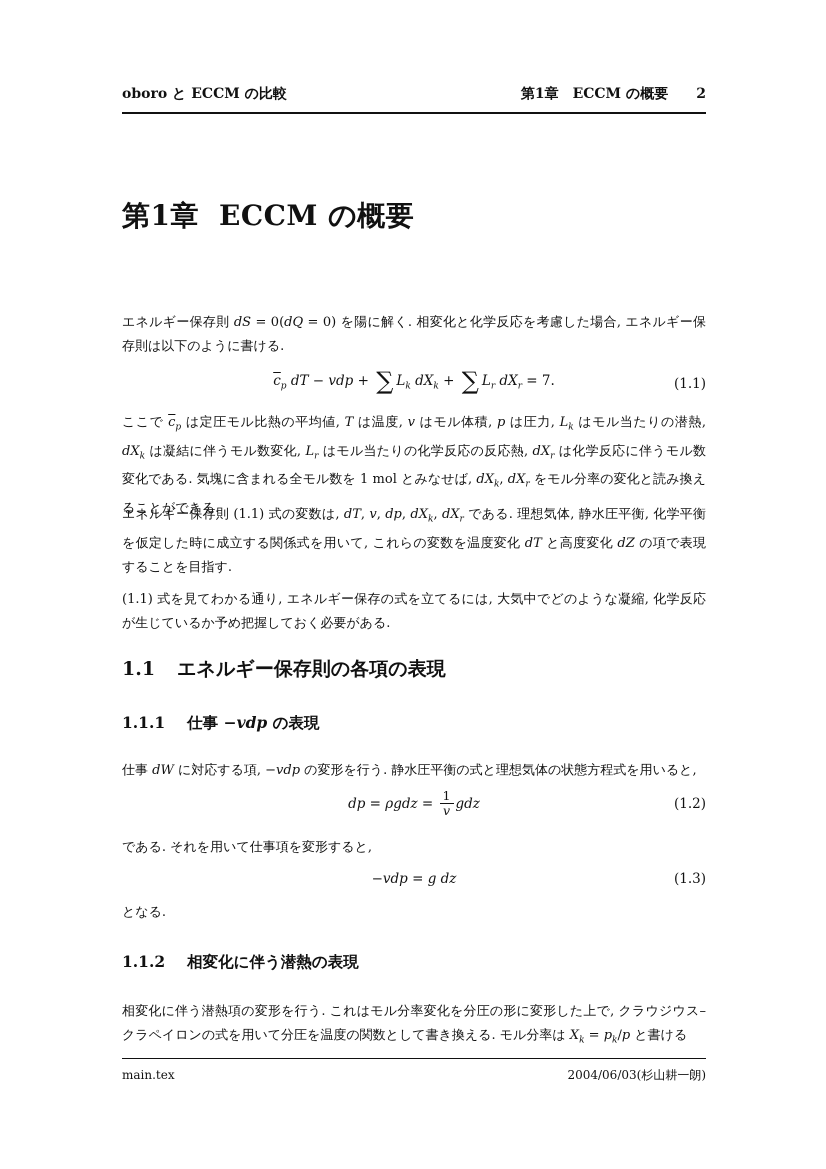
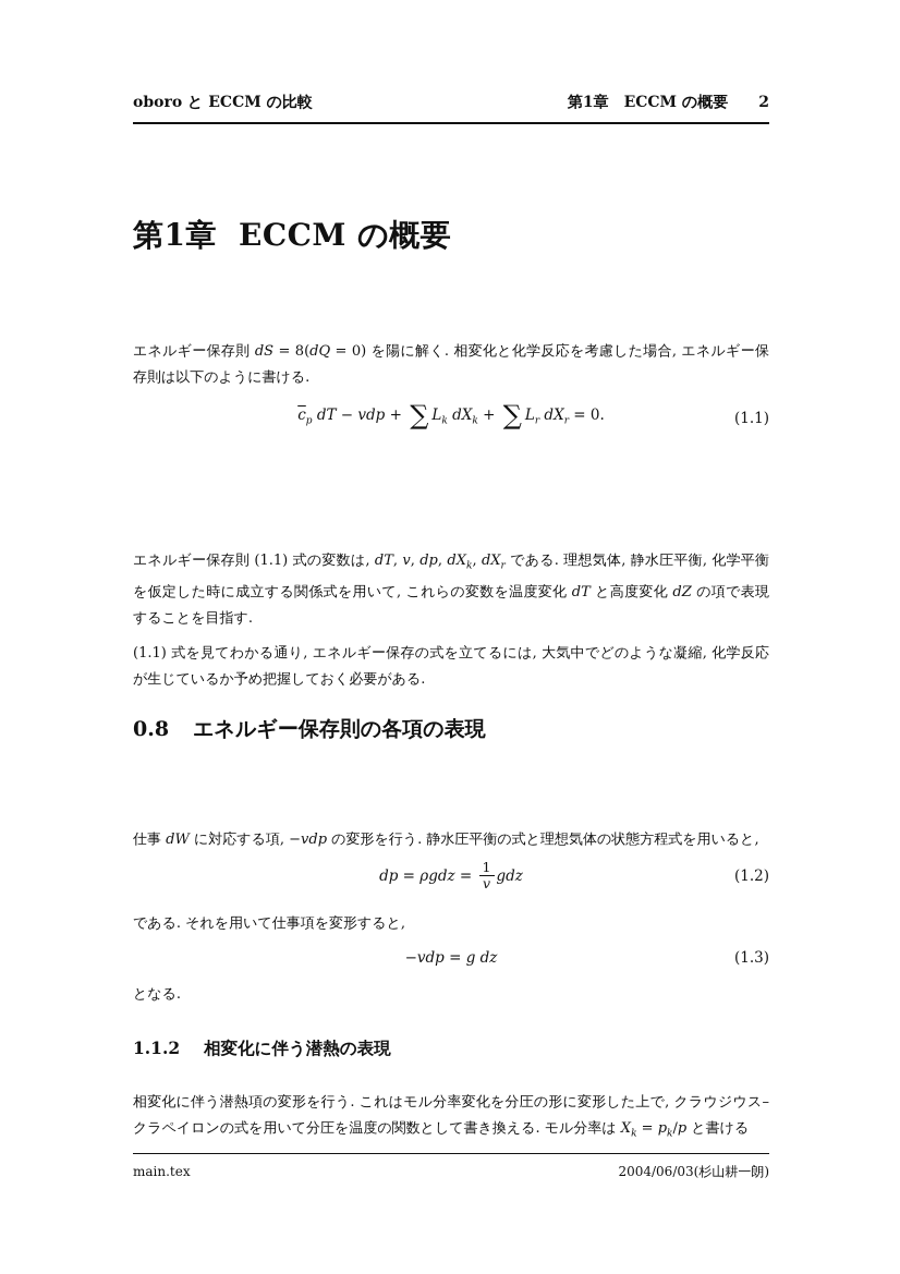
  oboro と ECCM の比較
  第1章 ECCM の概要 2
  第1章 ECCM の概要
- エネルギー保存則 dS = 0(dQ = 0) を陽に解く. 相変化と化学反応を考慮した場合, エネルギー保存則は以下のように書ける.
+ エネルギー保存則 dS = 8(dQ = 0) を陽に解く. 相変化と化学反応を考慮した場合, エネルギー保存則は以下のように書ける.
- cp dT − vdp + ∑ Lk dXk + ∑ Lr dXr = 7.
+ cp dT − vdp + ∑ Lk dXk + ∑ Lr dXr = 0.
  (1.1)
- ここで cp は定圧モル比熱の平均値, T は温度, v はモル体積, p は圧力, Lk はモル当たりの潜熱, dXk は凝結に伴うモル数変化, Lr はモル当たりの化学反応の反応熱, dXr は化学反応に伴うモル数変化である. 気塊に含まれる全モル数を 1 mol とみなせば, dXk, dXr をモル分率の変化と読み換えることができる.
  エネルギー保存則 (1.1) 式の変数は, dT, v, dp, dXk, dXr である. 理想気体, 静水圧平衡, 化学平衡を仮定した時に成立する関係式を用いて, これらの変数を温度変化 dT と高度変化 dZ の項で表現することを目指す.
  (1.1) 式を見てわかる通り, エネルギー保存の式を立てるには, 大気中でどのような凝縮, 化学反応が生じているか予め把握しておく必要がある.
- 1.1 エネルギー保存則の各項の表現
+ 0.8 エネルギー保存則の各項の表現
- 1.1.1 仕事 −vdp の表現
  仕事 dW に対応する項, −vdp の変形を行う. 静水圧平衡の式と理想気体の状態方程式を用いると,
  dp = ρgdz =
  1
  v
  gdz
  (1.2)
  である. それを用いて仕事項を変形すると,
  −vdp = g dz
  (1.3)
  となる.
  1.1.2 相変化に伴う潜熱の表現
  相変化に伴う潜熱項の変形を行う. これはモル分率変化を分圧の形に変形した上で, クラウジウス–クラペイロンの式を用いて分圧を温度の関数として書き換える. モル分率は Xk = pk/p と書ける
  main.tex
  2004/06/03(杉山耕一朗)
